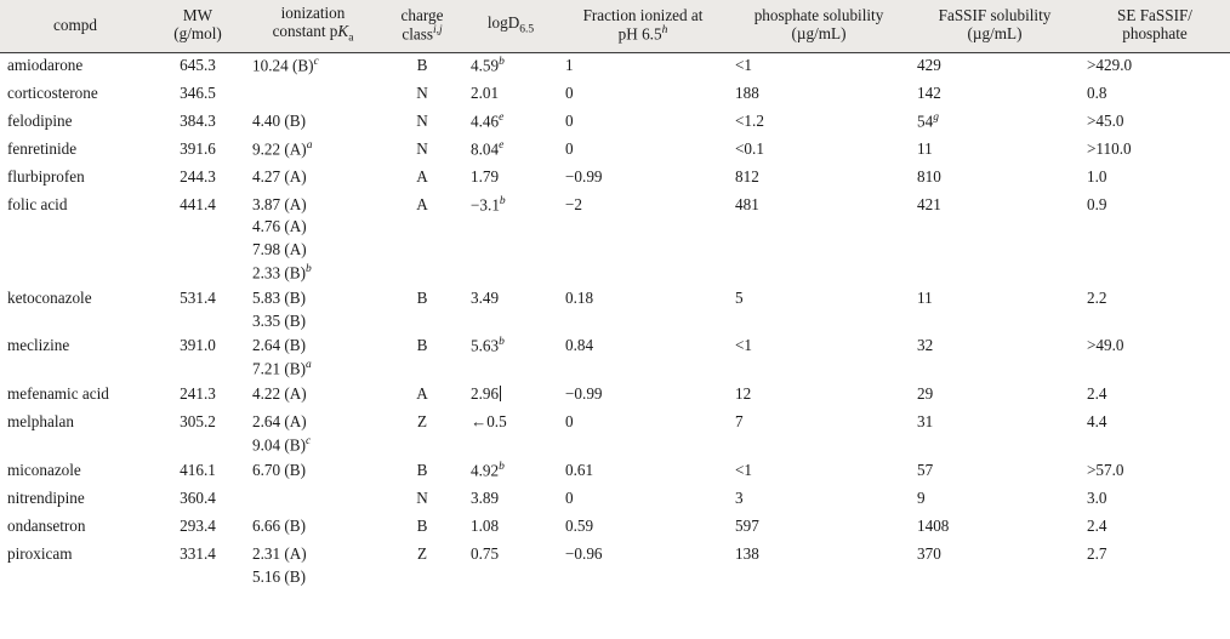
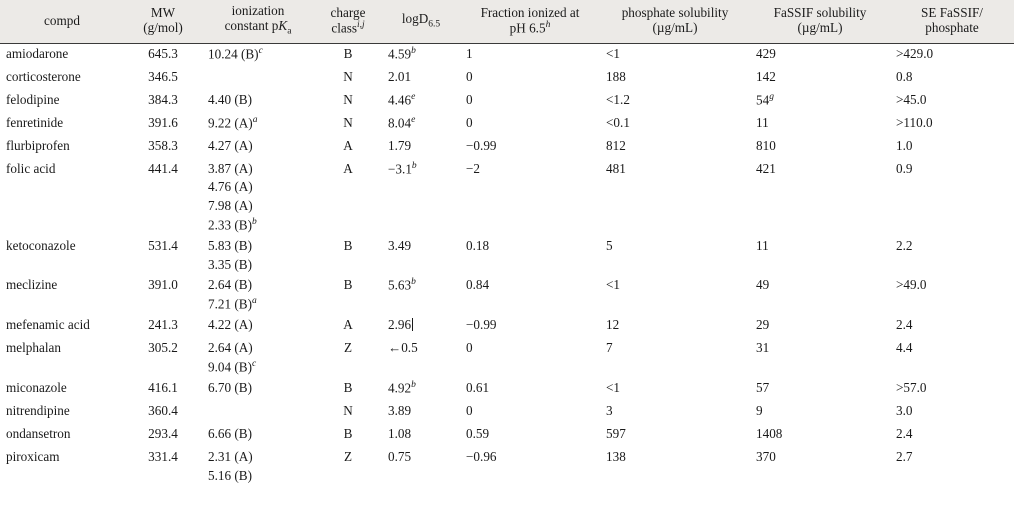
  compd	MW (g/mol)	ionization constant pKa	charge classi,j	logD6.5	Fraction ionized at pH 6.5h	phosphate solubility (µg/mL)	FaSSIF solubility (µg/mL)	SE FaSSIF/ phosphate
  amiodarone	645.3	10.24 (B)c	B	4.59b	1	<1	429	>429.0
  corticosterone	346.5		N	2.01	0	188	142	0.8
  felodipine	384.3	4.40 (B)	N	4.46e	0	<1.2	54g	>45.0
  fenretinide	391.6	9.22 (A)a	N	8.04e	0	<0.1	11	>110.0
- flurbiprofen	244.3	4.27 (A)	A	1.79	−0.99	812	810	1.0
+ flurbiprofen	358.3	4.27 (A)	A	1.79	−0.99	812	810	1.0
  folic acid	441.4	3.87 (A)4.76 (A)7.98 (A)2.33 (B)b	A	−3.1b	−2	481	421	0.9
  ketoconazole	531.4	5.83 (B)3.35 (B)	B	3.49	0.18	5	11	2.2
- meclizine	391.0	2.64 (B)7.21 (B)a	B	5.63b	0.84	<1	32	>49.0
+ meclizine	391.0	2.64 (B)7.21 (B)a	B	5.63b	0.84	<1	49	>49.0
  mefenamic acid	241.3	4.22 (A)	A	2.96	−0.99	12	29	2.4
  melphalan	305.2	2.64 (A)9.04 (B)c	Z	←0.5	0	7	31	4.4
  miconazole	416.1	6.70 (B)	B	4.92b	0.61	<1	57	>57.0
  nitrendipine	360.4		N	3.89	0	3	9	3.0
  ondansetron	293.4	6.66 (B)	B	1.08	0.59	597	1408	2.4
  piroxicam	331.4	2.31 (A)5.16 (B)	Z	0.75	−0.96	138	370	2.7
